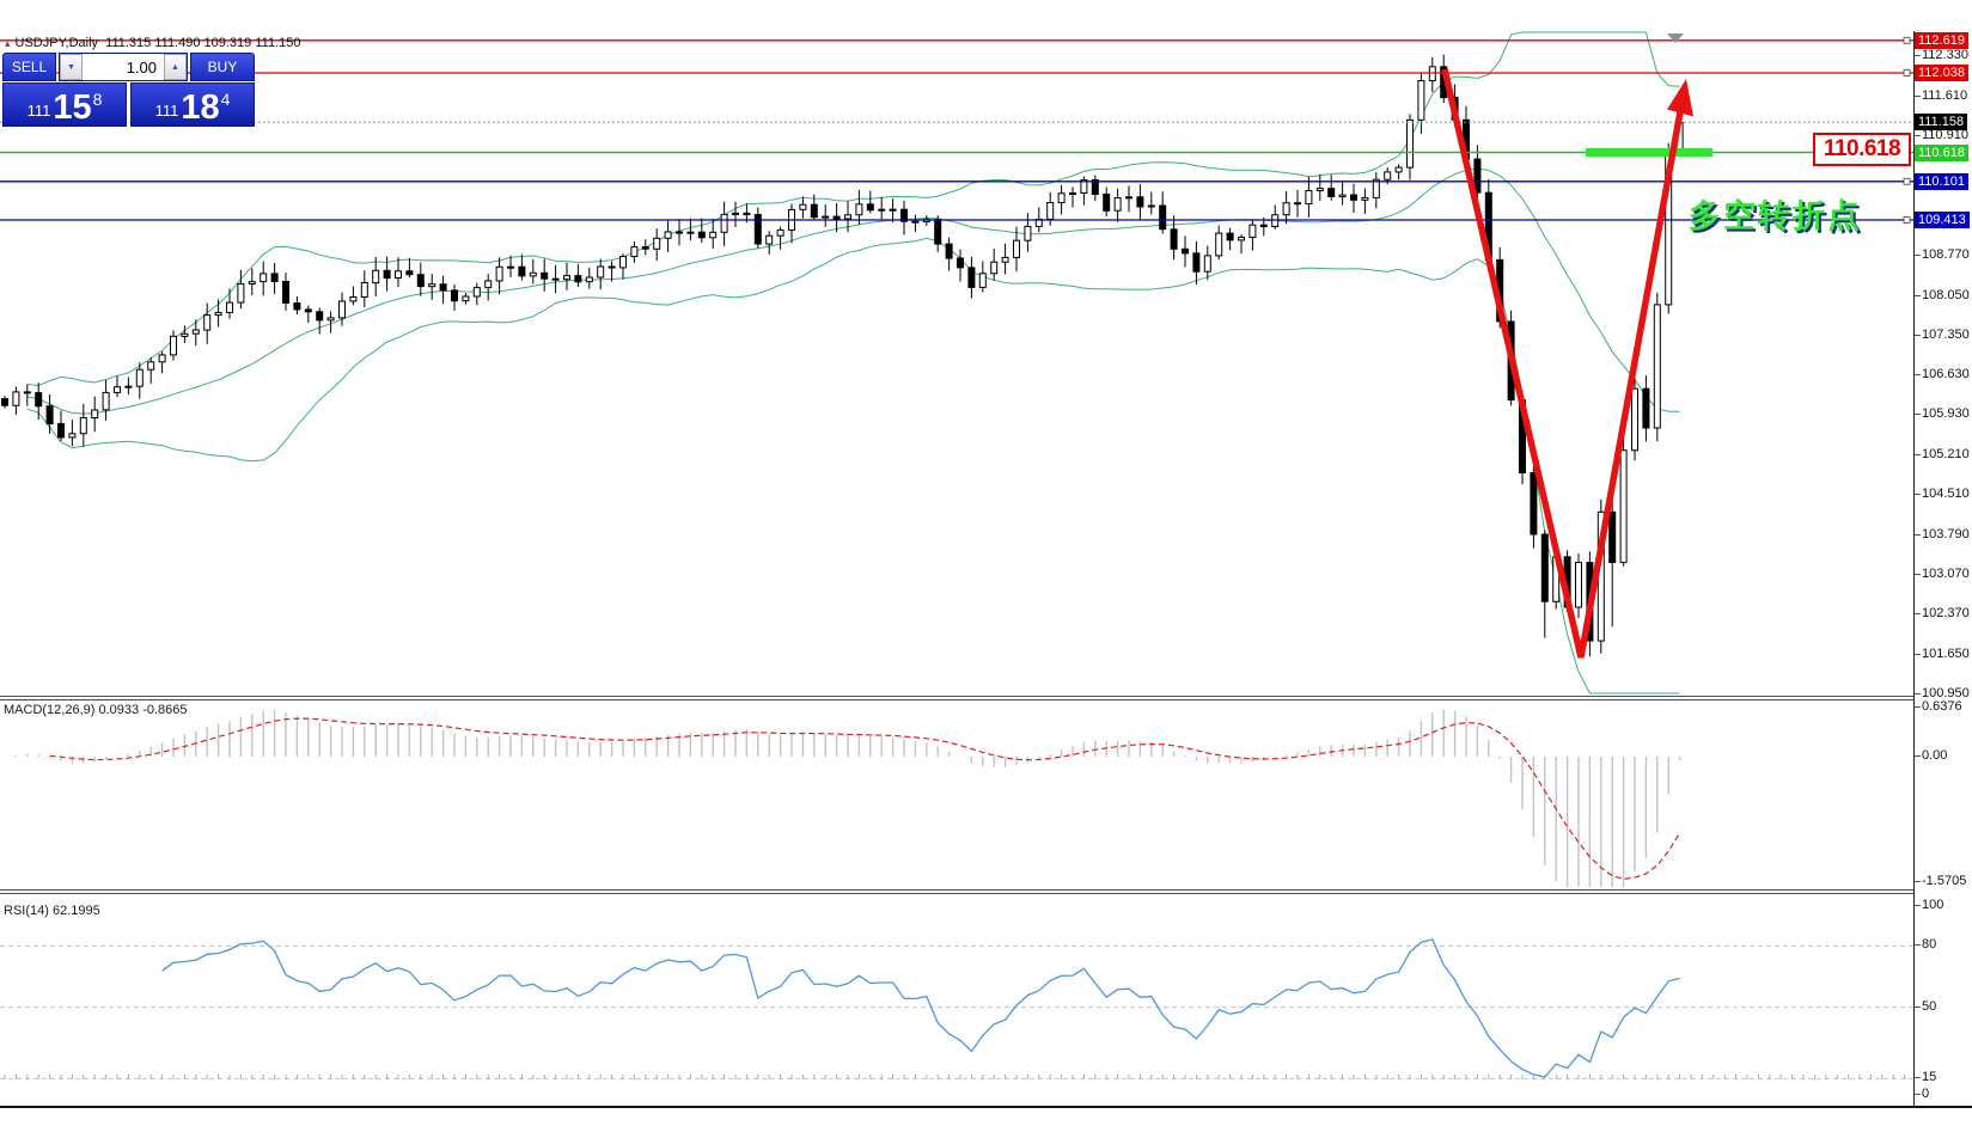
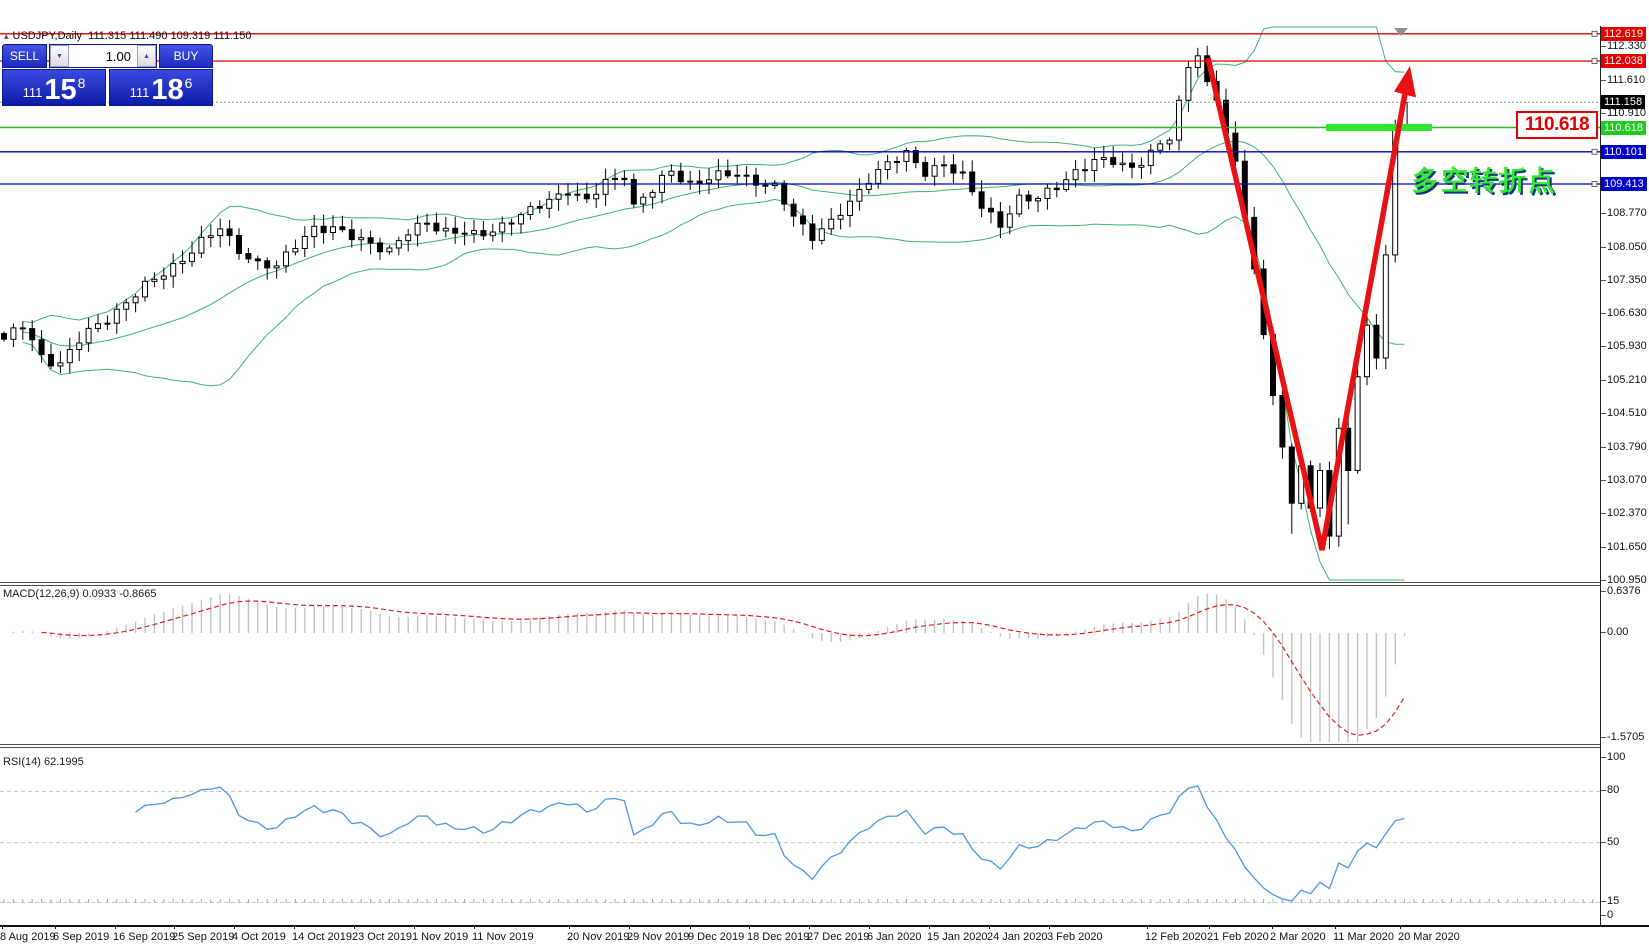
  ▴ USDJPY,Daily 111.315 111.490 109.319 111.150
  MACD(12,26,9) 0.0933 -0.8665
  RSI(14) 62.1995
  SELL
  1.00
  BUY
  111
  15
  8
  111
  18
- 4
+ 6
  110.618
  多空转折点
+ 8 Aug 2019
+ 6 Sep 2019
+ 16 Sep 2019
+ 25 Sep 2019
+ 4 Oct 2019
+ 14 Oct 2019
+ 23 Oct 2019
+ 1 Nov 2019
+ 11 Nov 2019
+ 20 Nov 2019
+ 29 Nov 2019
+ 9 Dec 2019
+ 18 Dec 2019
+ 27 Dec 2019
+ 6 Jan 2020
+ 15 Jan 2020
+ 24 Jan 2020
+ 3 Feb 2020
+ 12 Feb 2020
+ 21 Feb 2020
+ 2 Mar 2020
+ 11 Mar 2020
+ 20 Mar 2020
  112.330
  111.610
  110.910
  108.770
  108.050
  107.350
  106.630
  105.930
  105.210
  104.510
  103.790
  103.070
  102.370
  101.650
  100.950
  112.619
  112.038
  111.158
  110.618
  110.101
  109.413
  0.6376
  0.00
  -1.5705
  100
  80
  50
  15
  0
